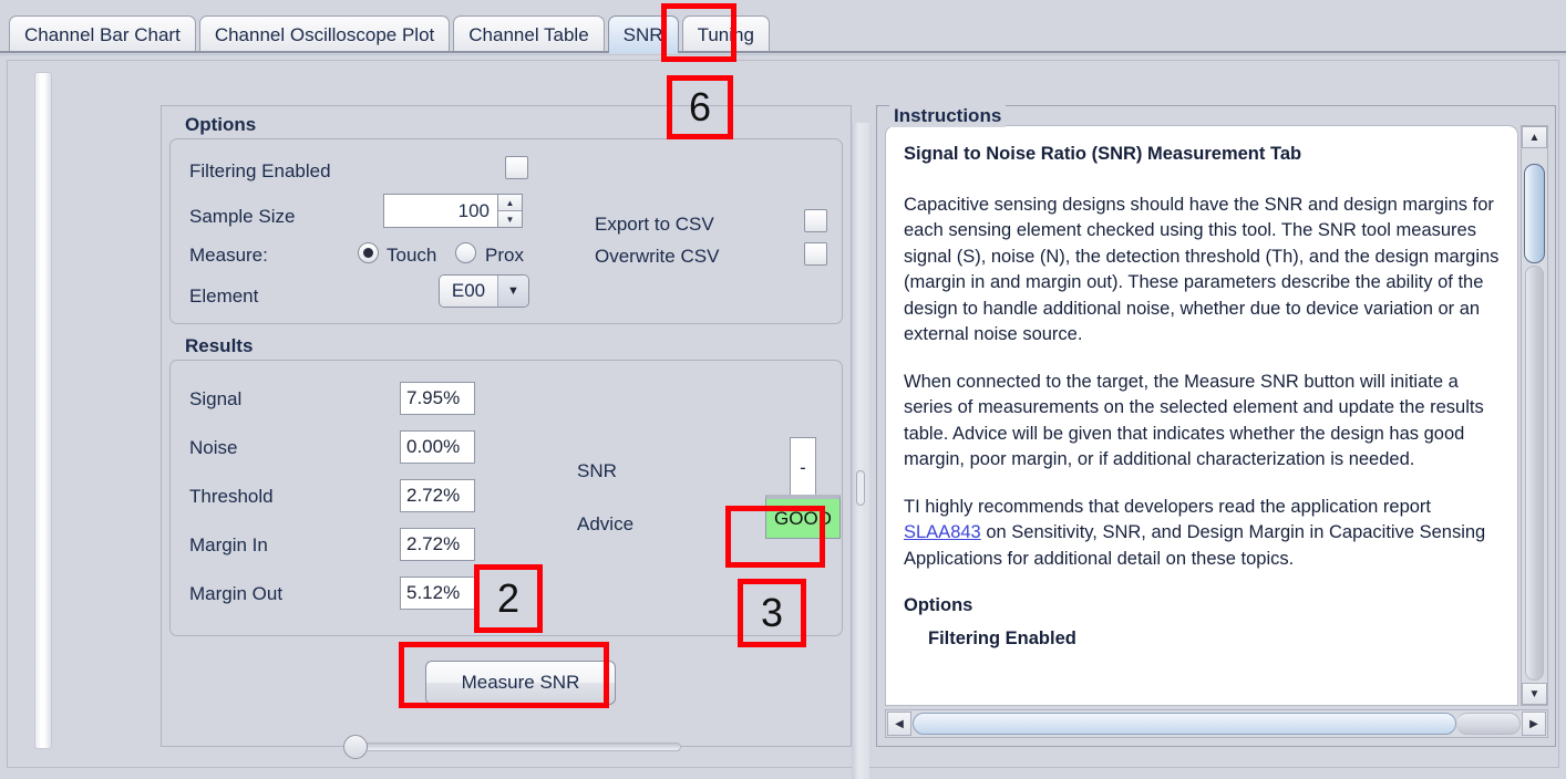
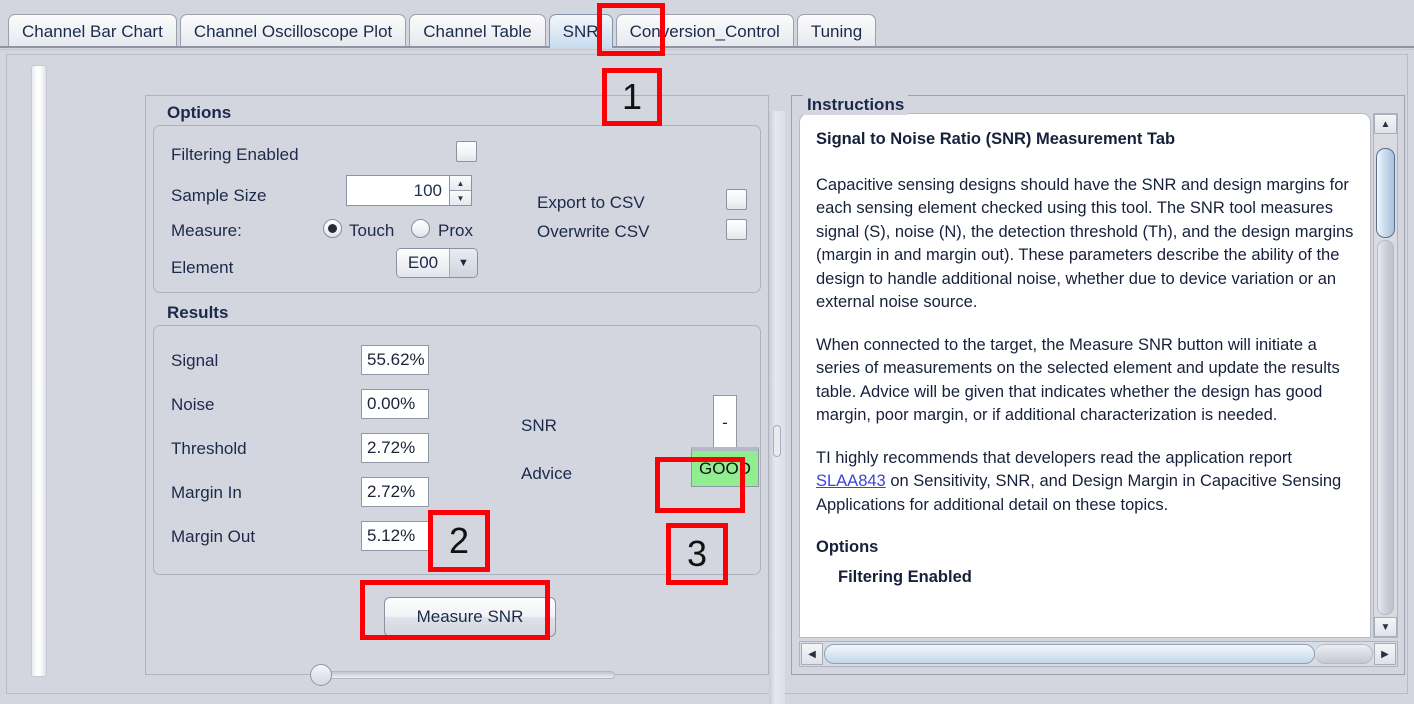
  Channel Bar Chart
  Channel Oscilloscope Plot
  Channel Table
  SNR
+ Conversion_Control
  Tuning
  Options
  Filtering Enabled
  Sample Size
  100
  ▲
  ▼
  Measure:
  Touch
  Prox
  Element
  E00
  ▼
  Export to CSV
  Overwrite CSV
  Results
  Signal
- 7.95%
+ 55.62%
  Noise
  0.00%
  Threshold
  2.72%
  Margin In
  2.72%
  Margin Out
  5.12%
  SNR
  -
  Advice
  GOOD
  Measure SNR
  Instructions
  Signal to Noise Ratio (SNR) Measurement Tab
  Capacitive sensing designs should have the SNR and design margins for each sensing element checked using this tool. The SNR tool measures signal (S), noise (N), the detection threshold (Th), and the design margins (margin in and margin out). These parameters describe the ability of the design to handle additional noise, whether due to device variation or an external noise source.
  When connected to the target, the Measure SNR button will initiate a series of measurements on the selected element and update the results table. Advice will be given that indicates whether the design has good margin, poor margin, or if additional characterization is needed.
  TI highly recommends that developers read the application report SLAA843 on Sensitivity, SNR, and Design Margin in Capacitive Sensing Applications for additional detail on these topics.
  Options
  Filtering Enabled
  ▲
  ▼
  ◀
  ▶
- 6
+ 1
  2
  3
